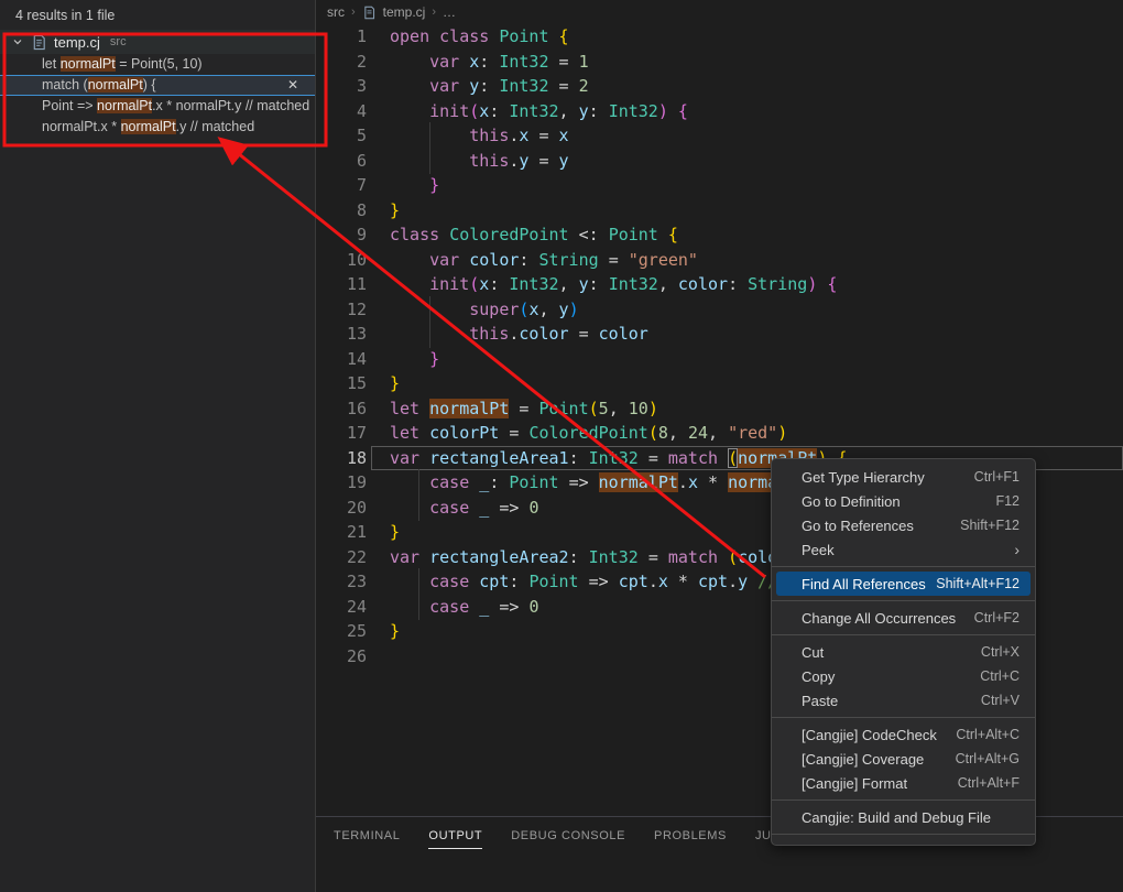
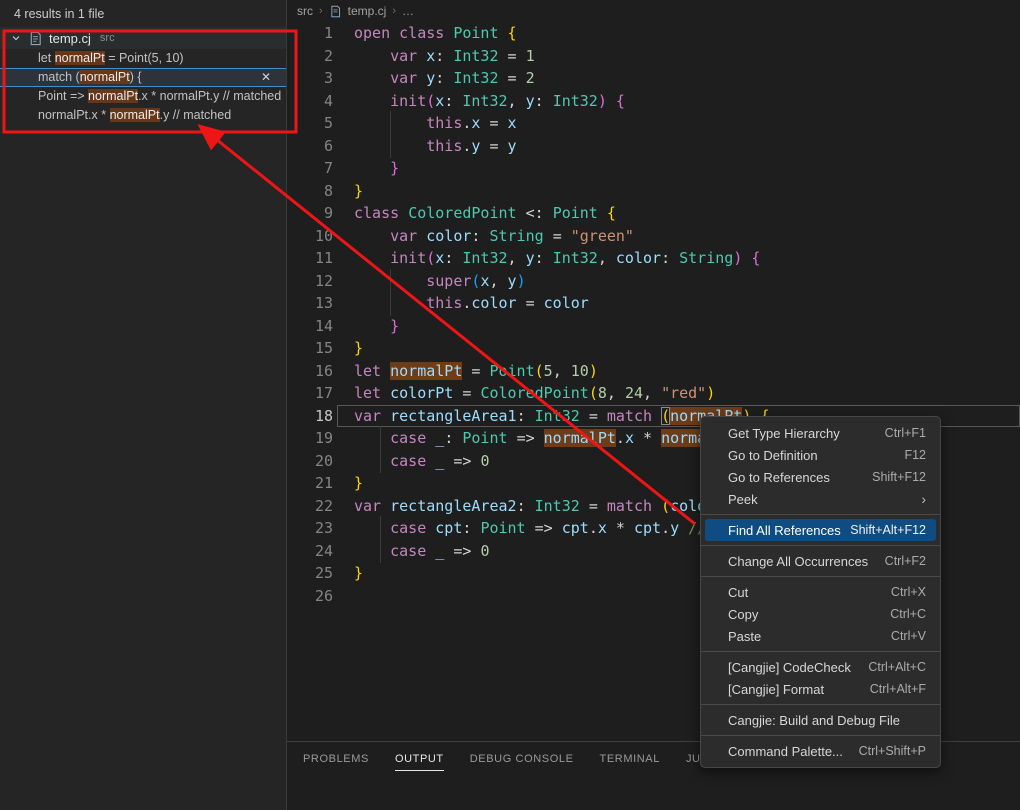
  4 results in 1 file
  temp.cj
  src
  let normalPt = Point(5, 10)
  match (normalPt) {
  ✕
  Point => normalPt.x * normalPt.y // matched
  normalPt.x * normalPt.y // matched
  src
  ›
  temp.cj
  ›
  …
  1
  open class Point {
  2
  var x: Int32 = 1
  3
  var y: Int32 = 2
  4
  init(x: Int32, y: Int32) {
  5
  this.x = x
  6
  this.y = y
  7
  }
  8
  }
  9
  class ColoredPoint <: Point {
  10
  var color: String = "green"
  11
  init(x: Int32, y: Int32, color: String) {
  12
  super(x, y)
  13
  this.color = color
  14
  }
  15
  }
  16
  let normalPt = Pint(5, 10)
  17
  let colorPt = ColordPoint(8, 24, "red")
  18
  var rectangleArea1: Int32 = match (norm
  19
  20
  case _ => 0
  21
  }
  22
  var rectangleArea2: Int32 = match (col
  23
  case cpt: Point => cpt.x * cpt.y /
  24
  case _ => 0
  25
  }
  26
- TERMINAL
+ PROBLEMS
  OUTPUT
  DEBUG CONSOLE
- PROBLEMS
+ TERMINAL
  Get Type Hierarchy
  Ctrl+F1
  Go to Definition
  F12
  Go to References
  Shift+F12
  Peek
  ›
  Find All References
  Shift+Alt+F12
  Change All Occurrences
  Ctrl+F2
  Cut
  Ctrl+X
  Copy
  Ctrl+C
  Paste
  Ctrl+V
  [Cangjie] CodeCheck
  Ctrl+Alt+C
- [Cangjie] Coverage
- Ctrl+Alt+G
  [Cangjie] Format
  Ctrl+Alt+F
  Cangjie: Build and Debug File
+ Command Palette...
+ Ctrl+Shift+P
